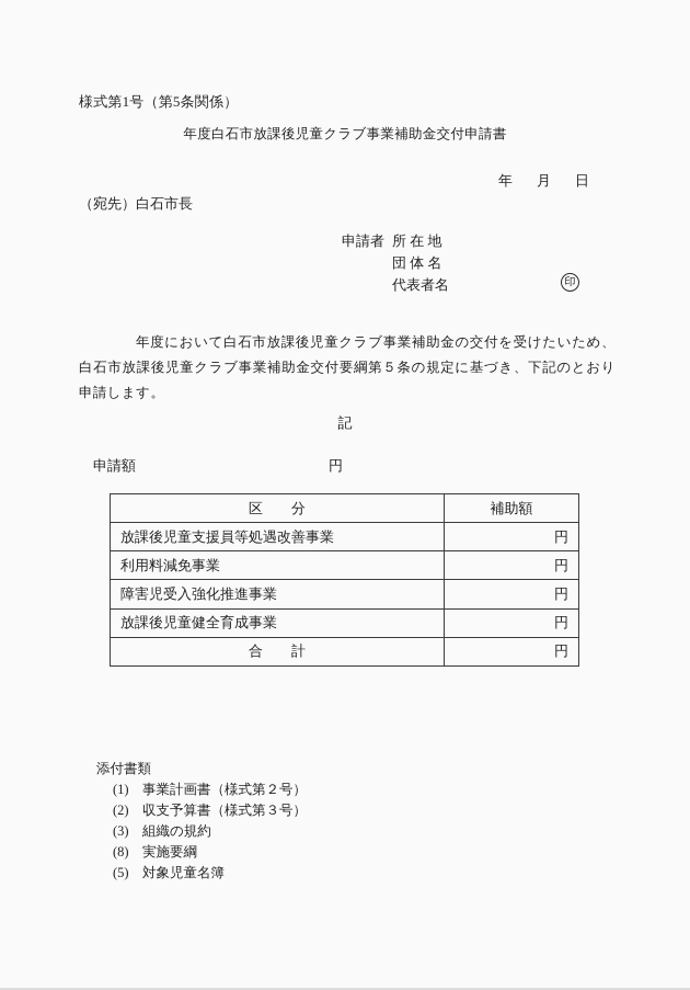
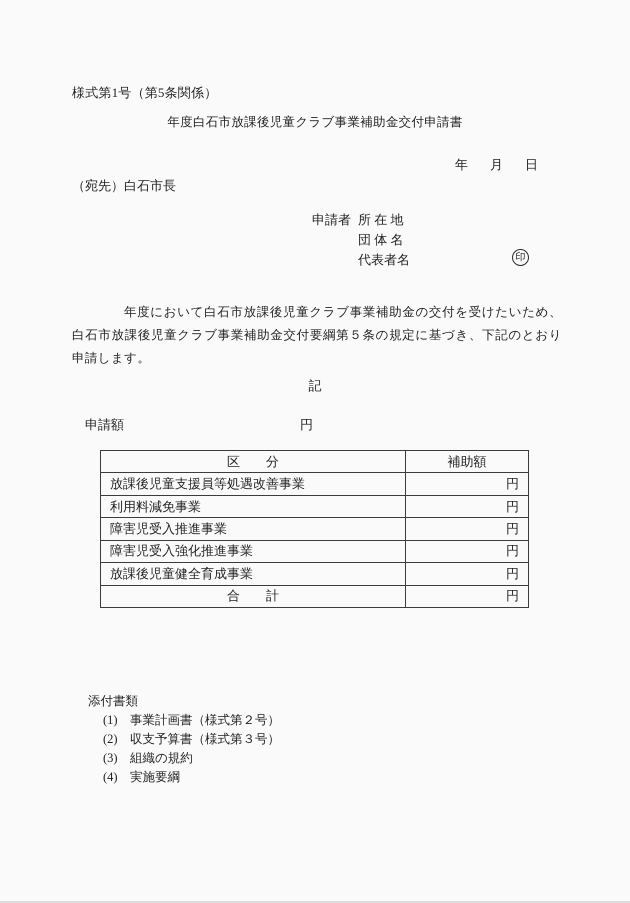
  様式第1号（第5条関係）
  年度白石市放課後児童クラブ事業補助金交付申請書
  年
  月
  日
  （宛先）白石市長
  申請者
  所 在 地
  団 体 名
  代表者名
  印
  年度において白石市放課後児童クラブ事業補助金の交付を受けたいため、白石市放課後児童クラブ事業補助金交付要綱第５条の規定に基づき、下記のとおり申請します。
  記
  申請額
  円
  区 分	補助額
  放課後児童支援員等処遇改善事業	円
  利用料減免事業	円
+ 障害児受入推進事業	円
  障害児受入強化推進事業	円
  放課後児童健全育成事業	円
  合 計	円
  添付書類
  (1)
  事業計画書（様式第２号）
  (2)
  収支予算書（様式第３号）
  (3)
  組織の規約
- (8)
+ (4)
  実施要綱
- (5)
- 対象児童名簿
